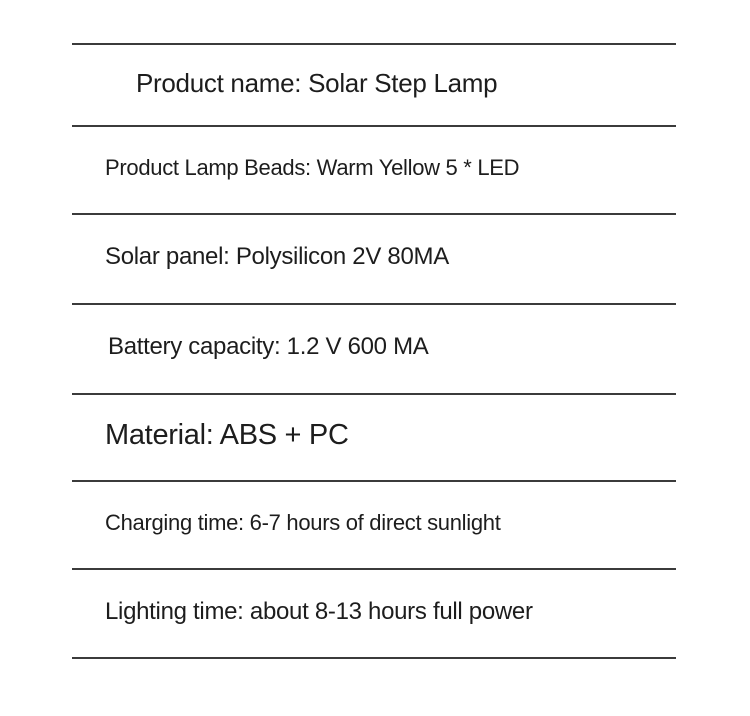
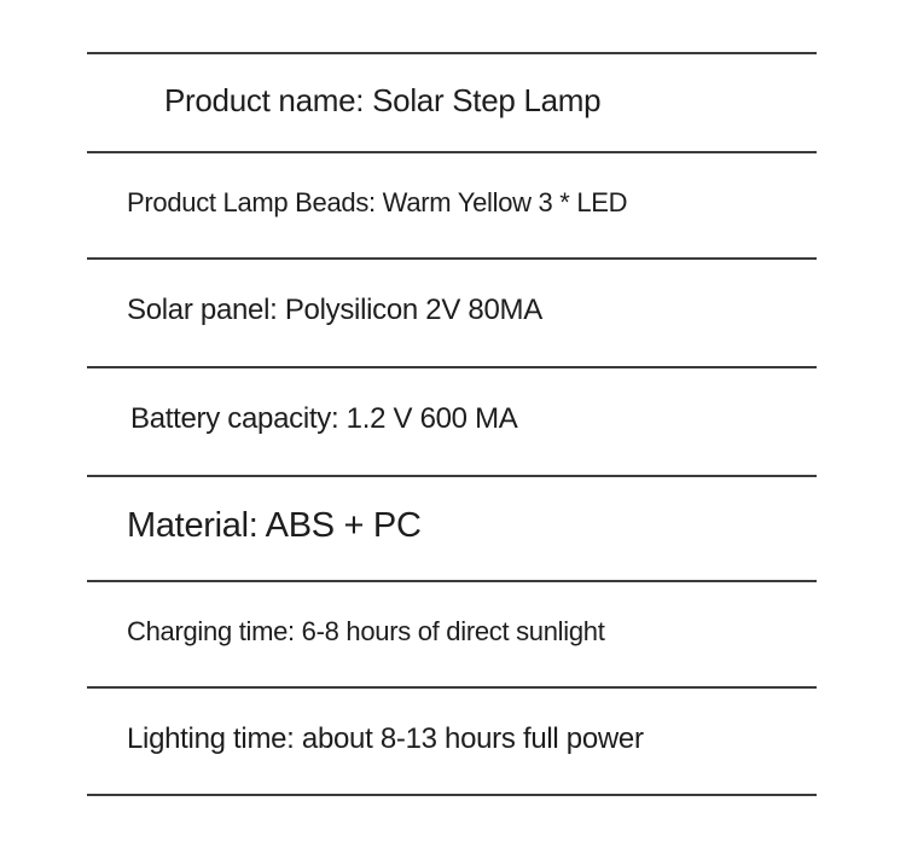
  Product name: Solar Step Lamp
- Product Lamp Beads: Warm Yellow 5 * LED
+ Product Lamp Beads: Warm Yellow 3 * LED
  Solar panel: Polysilicon 2V 80MA
  Battery capacity: 1.2 V 600 MA
  Material: ABS + PC
- Charging time: 6-7 hours of direct sunlight
+ Charging time: 6-8 hours of direct sunlight
  Lighting time: about 8-13 hours full power
